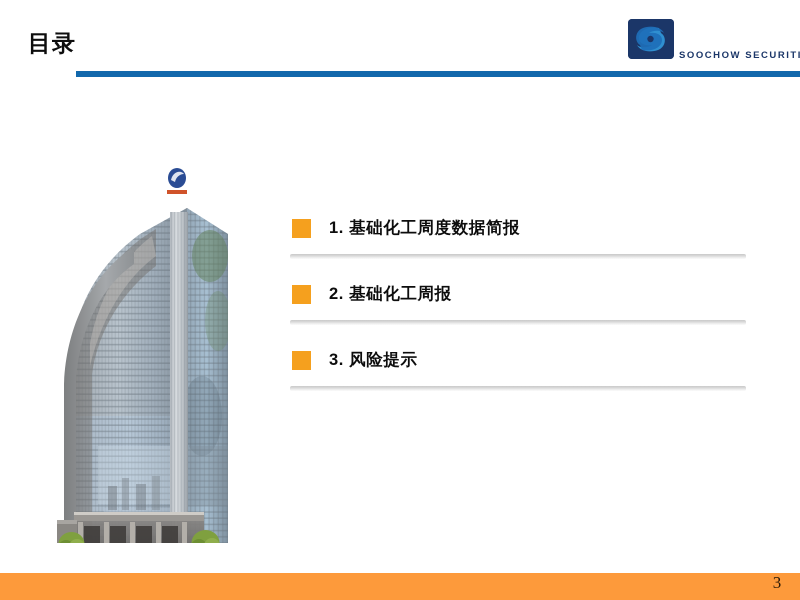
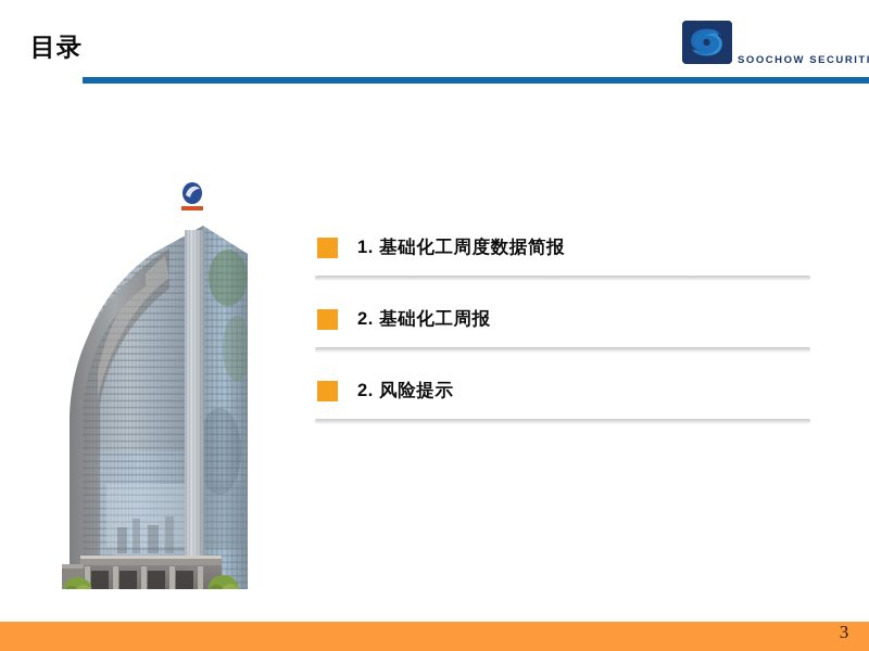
  目录
  SOOCHOW SECURIT
  1. 基础化工周度数据简报
  2. 基础化工周报
- 3. 风险提示
+ 2. 风险提示
  3
